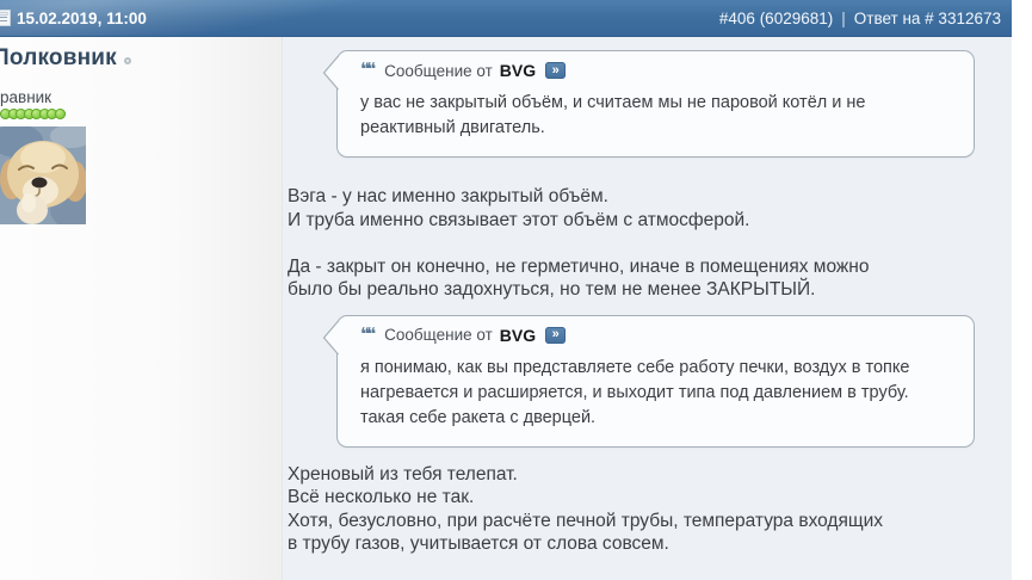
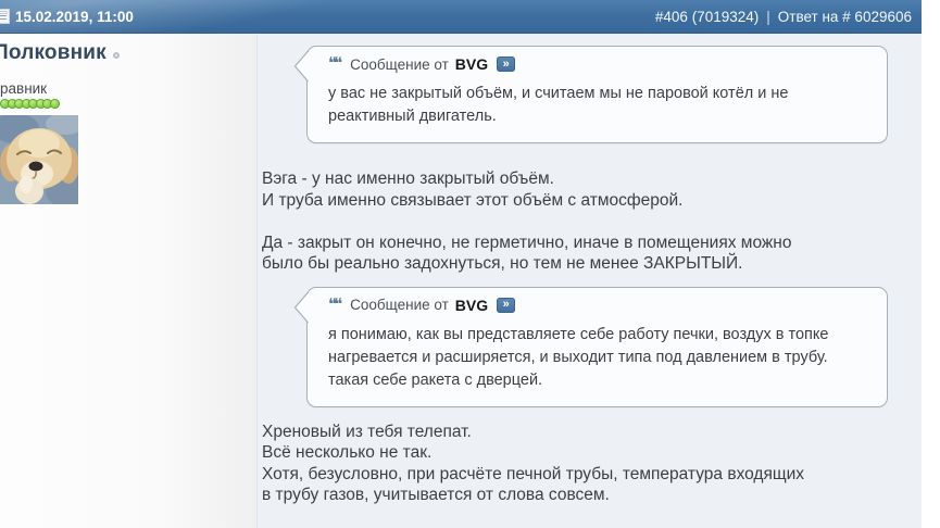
- #406 (6029681)
+ #406 (7019324)
  |
- Ответ на # 3312673
+ Ответ на # 6029606
  Полковник
  равник
  ❝❝
  Сообщение от
  BVG
  »
  у вас не закрытый объём, и считаем мы не паровой котёл и не
  реактивный двигатель.
  Вэга - у нас именно закрытый объём.
  И труба именно связывает этот объём с атмосферой.
  Да - закрыт он конечно, не герметично, иначе в помещениях можно
  было бы реально задохнуться, но тем не менее ЗАКРЫТЫЙ.
  ❝❝
  Сообщение от
  BVG
  »
  я понимаю, как вы представляете себе работу печки, воздух в топке
  нагревается и расширяется, и выходит типа под давлением в трубу.
  такая себе ракета с дверцей.
  Хреновый из тебя телепат.
  Всё несколько не так.
  Хотя, безусловно, при расчёте печной трубы, температура входящих
  в трубу газов, учитывается от слова совсем.
